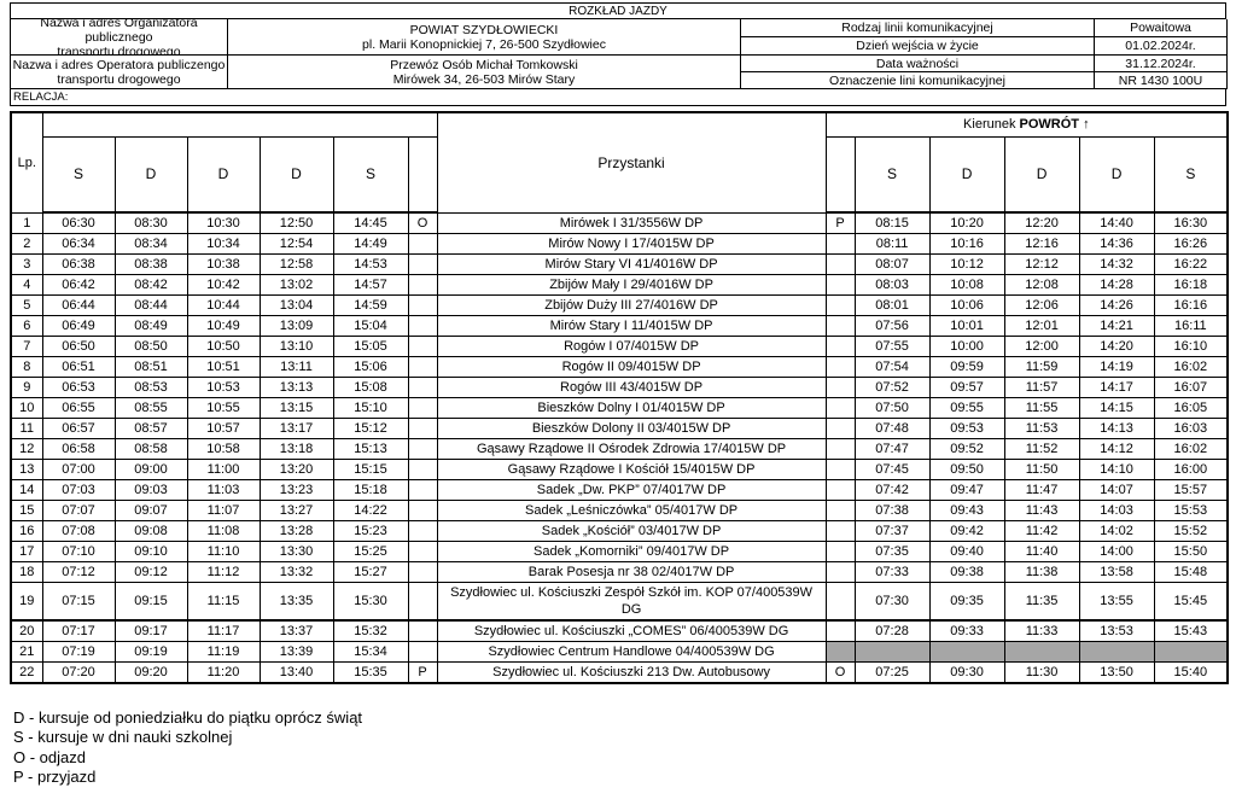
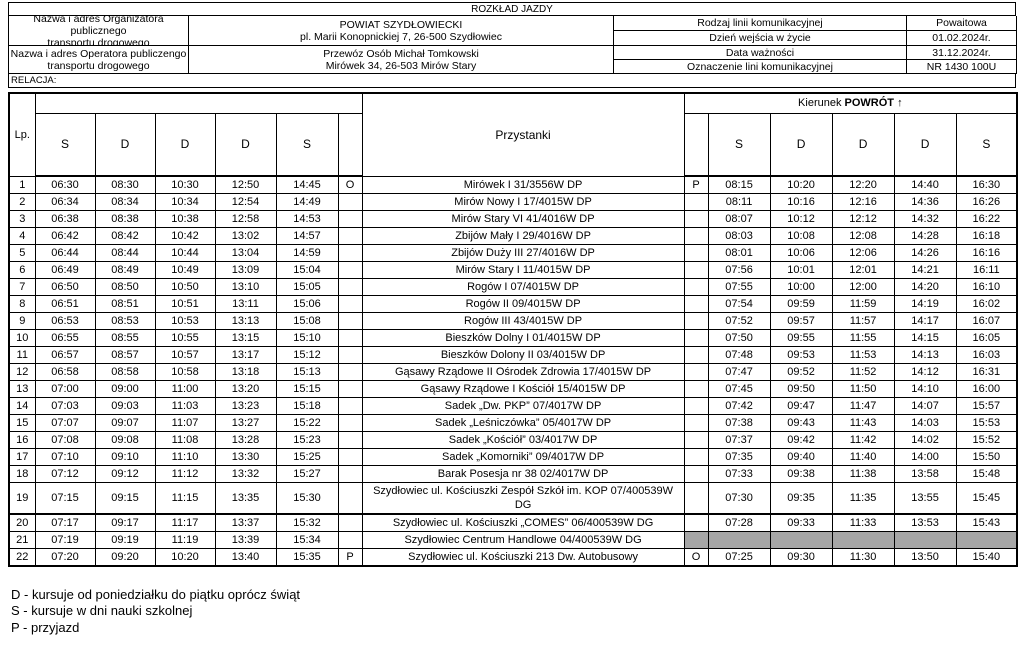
  ROZKŁAD JAZDY
  Nazwa i adres Organizatora publicznego
  transportu drogowego
  POWIAT SZYDŁOWIECKI
  pl. Marii Konopnickiej 7, 26-500 Szydłowiec
  Rodzaj linii komunikacyjnej
  Powaitowa
  Dzień wejścia w życie
  01.02.2024r.
  Nazwa i adres Operatora publiczengo
  transportu drogowego
  Przewóz Osób Michał Tomkowski
  Mirówek 34, 26-503 Mirów Stary
  Data ważności
  31.12.2024r.
  Oznaczenie lini komunikacyjnej
  NR 1430 100U
  RELACJA:
  Lp.		Przystanki	Kierunek POWRÓT ↑
  S	D	D	D	S			S	D	D	D	S
  1	06:30	08:30	10:30	12:50	14:45	O	Mirówek I 31/3556W DP	P	08:15	10:20	12:20	14:40	16:30
  2	06:34	08:34	10:34	12:54	14:49		Mirów Nowy I 17/4015W DP		08:11	10:16	12:16	14:36	16:26
  3	06:38	08:38	10:38	12:58	14:53		Mirów Stary VI 41/4016W DP		08:07	10:12	12:12	14:32	16:22
  4	06:42	08:42	10:42	13:02	14:57		Zbijów Mały I 29/4016W DP		08:03	10:08	12:08	14:28	16:18
  5	06:44	08:44	10:44	13:04	14:59		Zbijów Duży III 27/4016W DP		08:01	10:06	12:06	14:26	16:16
  6	06:49	08:49	10:49	13:09	15:04		Mirów Stary I 11/4015W DP		07:56	10:01	12:01	14:21	16:11
  7	06:50	08:50	10:50	13:10	15:05		Rogów I 07/4015W DP		07:55	10:00	12:00	14:20	16:10
  8	06:51	08:51	10:51	13:11	15:06		Rogów II 09/4015W DP		07:54	09:59	11:59	14:19	16:02
  9	06:53	08:53	10:53	13:13	15:08		Rogów III 43/4015W DP		07:52	09:57	11:57	14:17	16:07
  10	06:55	08:55	10:55	13:15	15:10		Bieszków Dolny I 01/4015W DP		07:50	09:55	11:55	14:15	16:05
  11	06:57	08:57	10:57	13:17	15:12		Bieszków Dolony II 03/4015W DP		07:48	09:53	11:53	14:13	16:03
- 12	06:58	08:58	10:58	13:18	15:13		Gąsawy Rządowe II Ośrodek Zdrowia 17/4015W DP		07:47	09:52	11:52	14:12	16:02
+ 12	06:58	08:58	10:58	13:18	15:13		Gąsawy Rządowe II Ośrodek Zdrowia 17/4015W DP		07:47	09:52	11:52	14:12	16:31
  13	07:00	09:00	11:00	13:20	15:15		Gąsawy Rządowe I Kościół 15/4015W DP		07:45	09:50	11:50	14:10	16:00
  14	07:03	09:03	11:03	13:23	15:18		Sadek „Dw. PKP” 07/4017W DP		07:42	09:47	11:47	14:07	15:57
- 15	07:07	09:07	11:07	13:27	14:22		Sadek „Leśniczówka” 05/4017W DP		07:38	09:43	11:43	14:03	15:53
+ 15	07:07	09:07	11:07	13:27	15:22		Sadek „Leśniczówka” 05/4017W DP		07:38	09:43	11:43	14:03	15:53
  16	07:08	09:08	11:08	13:28	15:23		Sadek „Kościół” 03/4017W DP		07:37	09:42	11:42	14:02	15:52
  17	07:10	09:10	11:10	13:30	15:25		Sadek „Komorniki” 09/4017W DP		07:35	09:40	11:40	14:00	15:50
  18	07:12	09:12	11:12	13:32	15:27		Barak Posesja nr 38 02/4017W DP		07:33	09:38	11:38	13:58	15:48
  19	07:15	09:15	11:15	13:35	15:30		Szydłowiec ul. Kościuszki Zespół Szkół im. KOP 07/400539W DG		07:30	09:35	11:35	13:55	15:45
  20	07:17	09:17	11:17	13:37	15:32		Szydłowiec ul. Kościuszki „COMES” 06/400539W DG		07:28	09:33	11:33	13:53	15:43
  21	07:19	09:19	11:19	13:39	15:34		Szydłowiec Centrum Handlowe 04/400539W DG
- 22	07:20	09:20	11:20	13:40	15:35	P	Szydłowiec ul. Kościuszki 213 Dw. Autobusowy	O	07:25	09:30	11:30	13:50	15:40
+ 22	07:20	09:20	10:20	13:40	15:35	P	Szydłowiec ul. Kościuszki 213 Dw. Autobusowy	O	07:25	09:30	11:30	13:50	15:40
  D - kursuje od poniedziałku do piątku oprócz świąt
  S - kursuje w dni nauki szkolnej
- O - odjazd
  P - przyjazd
